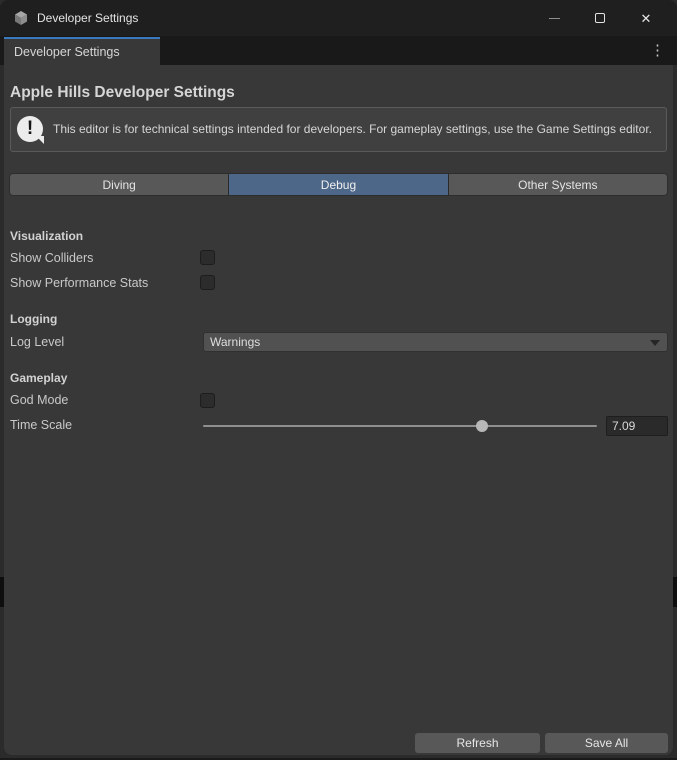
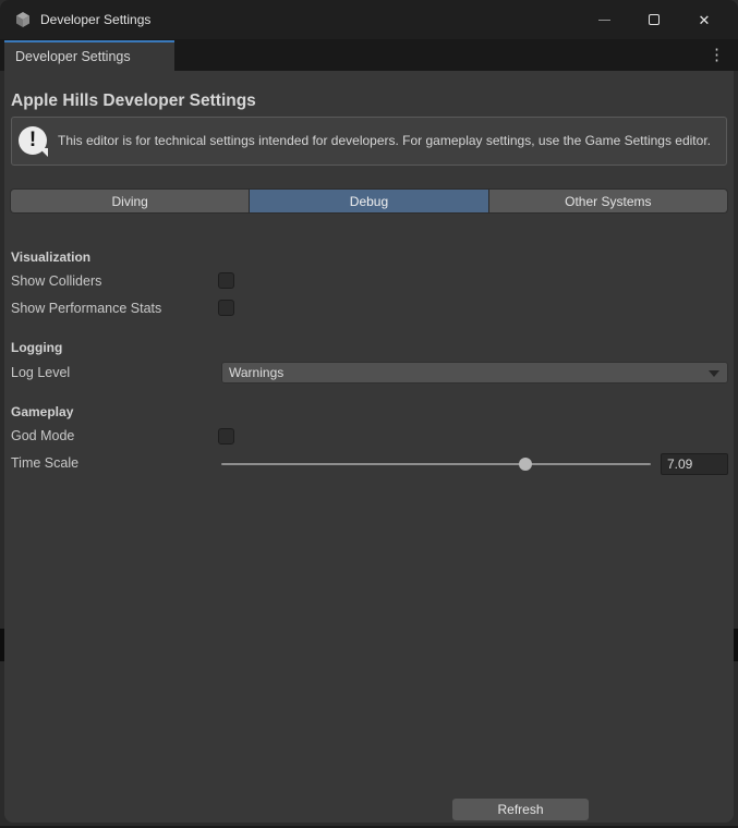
  Developer Settings
  ✕
  Developer Settings
  ⋮
  Apple Hills Developer Settings
  !
  This editor is for technical settings intended for developers. For gameplay settings, use the Game Settings editor.
  Diving
  Debug
  Other Systems
  Visualization
  Show Colliders
  Show Performance Stats
  Logging
  Log Level
  Warnings
  Gameplay
  God Mode
  Time Scale
  7.09
  Refresh
- Save All
